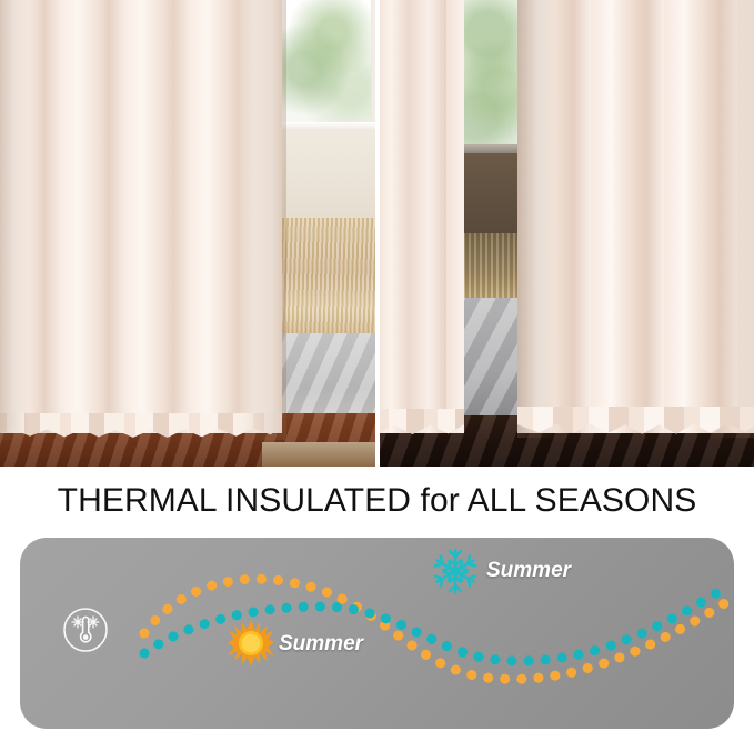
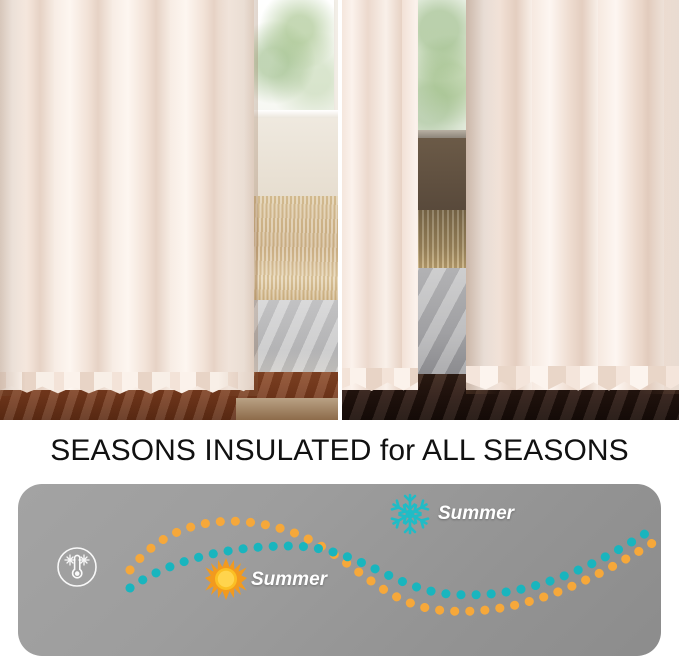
- THERMAL INSULATED for ALL SEASONS
+ SEASONS INSULATED for ALL SEASONS
  Summer
  Summer
